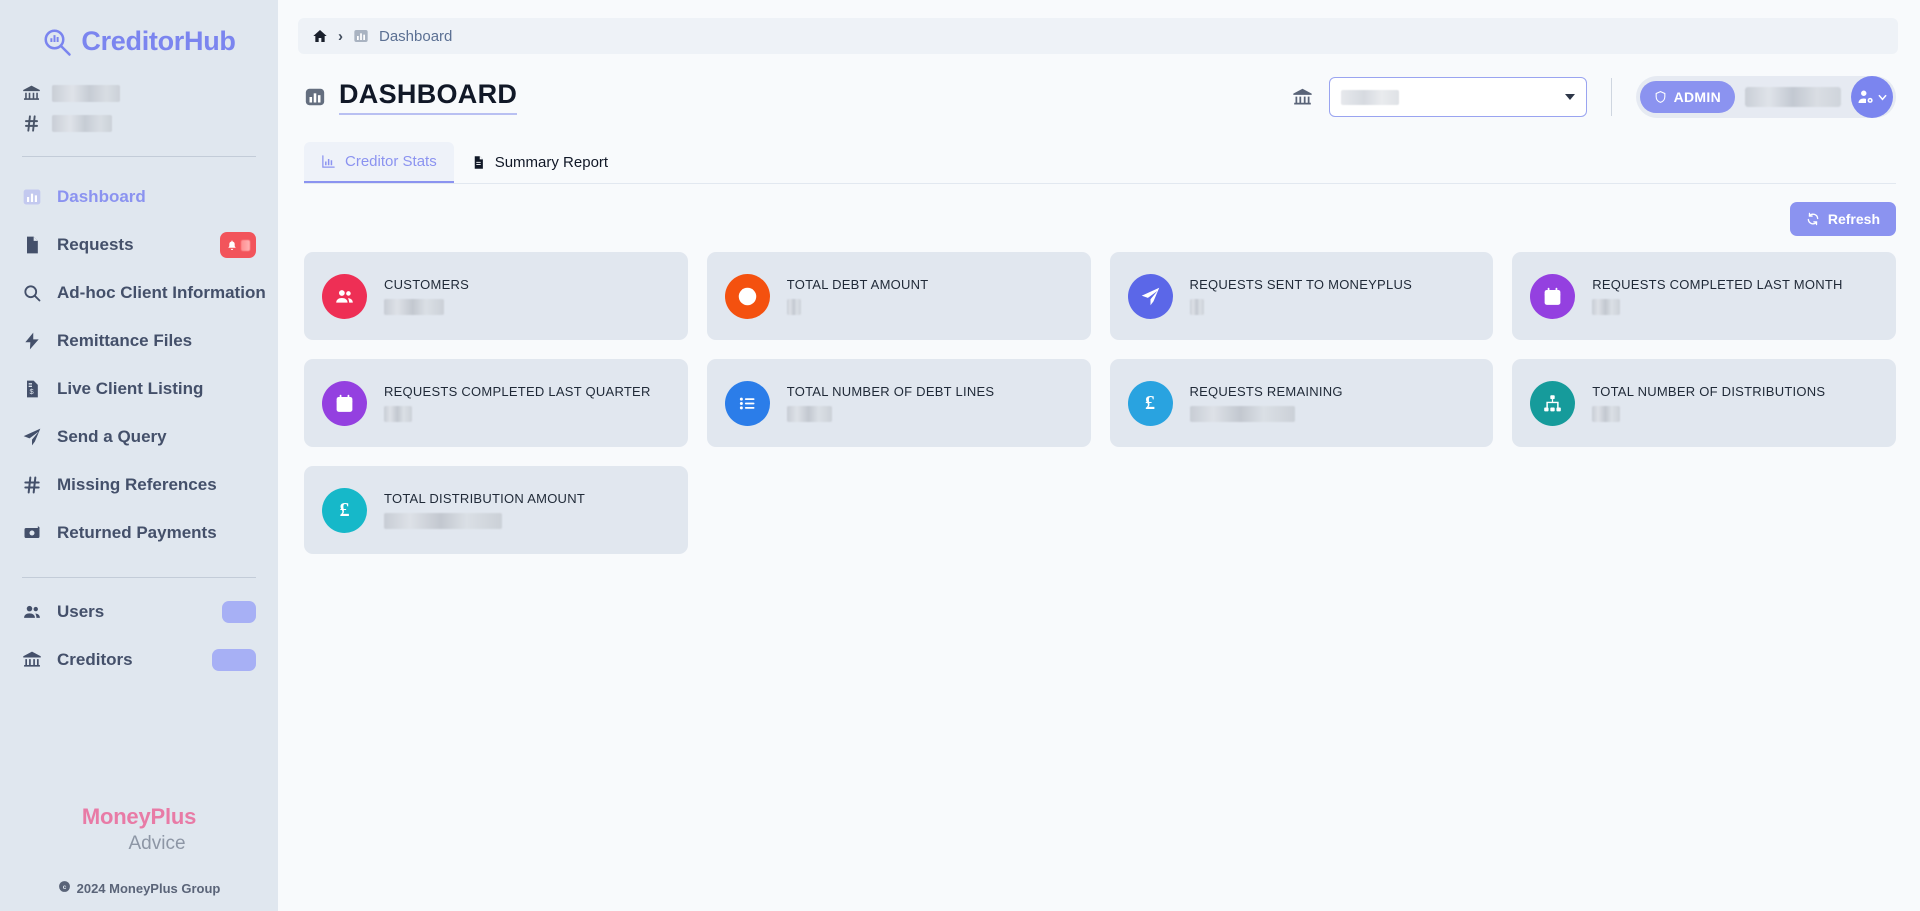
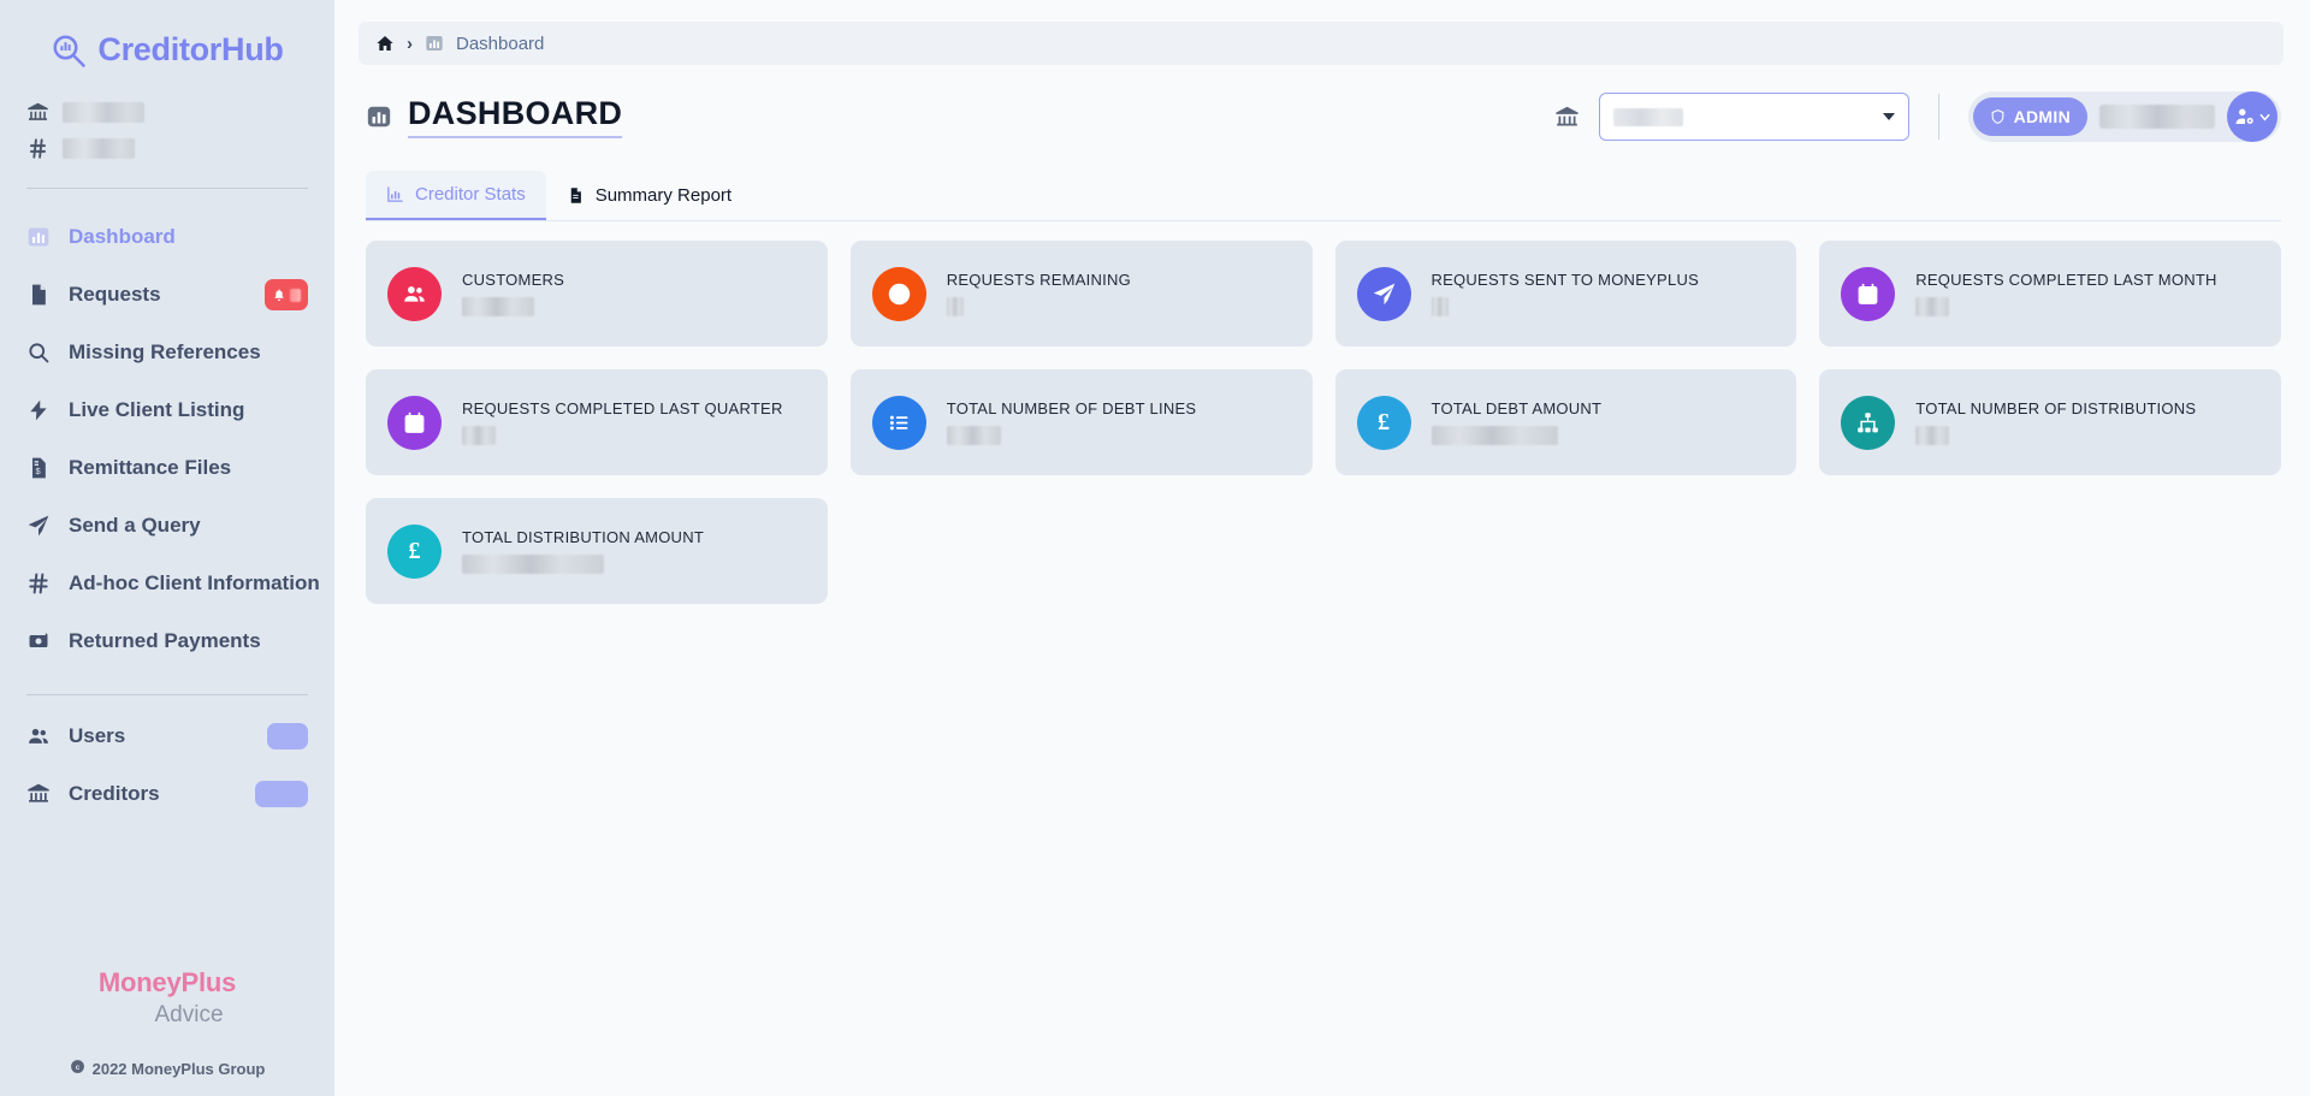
  CreditorHub
  Dashboard
  Requests
- Ad-hoc Client Information
+ Missing References
- Remittance Files
+ Live Client Listing
  $
- Live Client Listing
+ Remittance Files
  Send a Query
- Missing References
+ Ad-hoc Client Information
  Returned Payments
  Users
  Creditors
  MoneyPlus
  Advice
- 2024 MoneyPlus Group
+ 2022 MoneyPlus Group
  ›
  Dashboard
  DASHBOARD
  ADMIN
  Creditor Stats
  Summary Report
- Refresh
  CUSTOMERS
- TOTAL DEBT AMOUNT
+ REQUESTS REMAINING
  REQUESTS SENT TO MONEYPLUS
  REQUESTS COMPLETED LAST MONTH
  REQUESTS COMPLETED LAST QUARTER
  TOTAL NUMBER OF DEBT LINES
  £
- REQUESTS REMAINING
+ TOTAL DEBT AMOUNT
  TOTAL NUMBER OF DISTRIBUTIONS
  £
  TOTAL DISTRIBUTION AMOUNT
